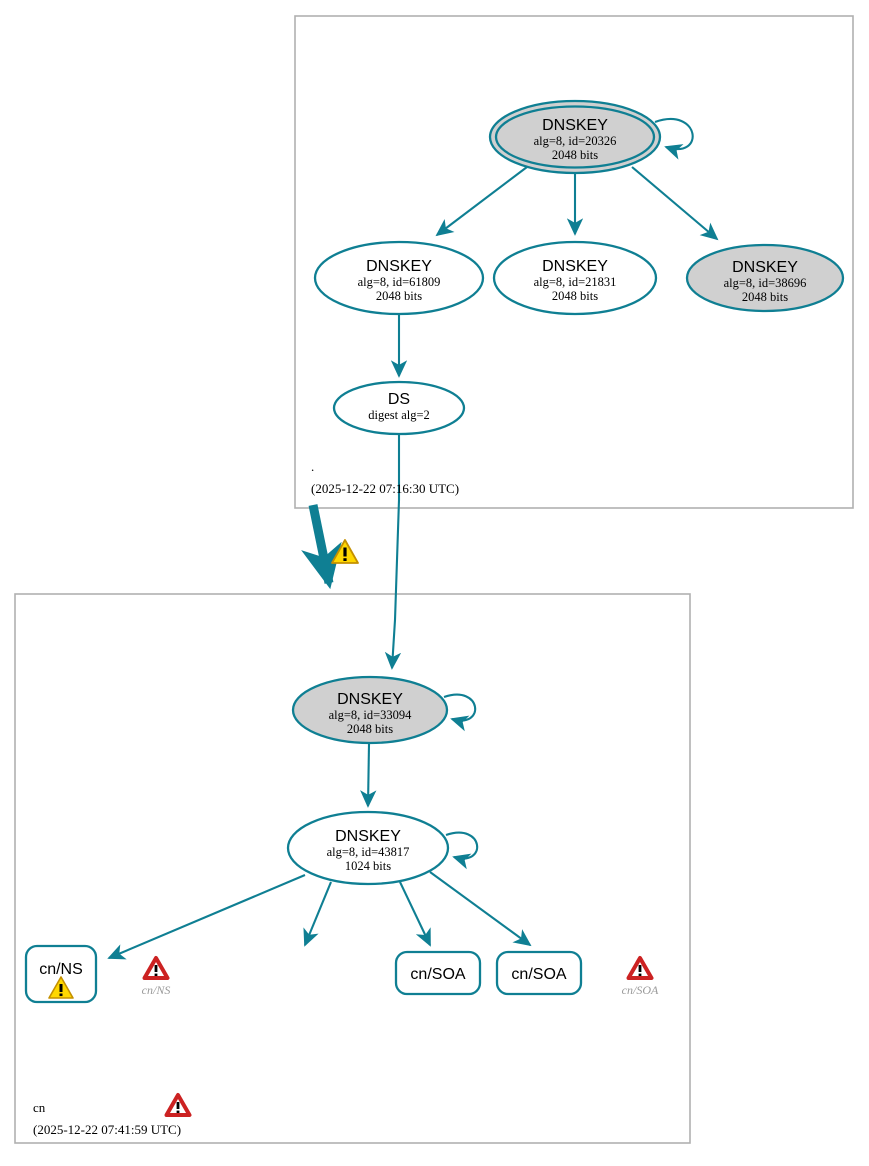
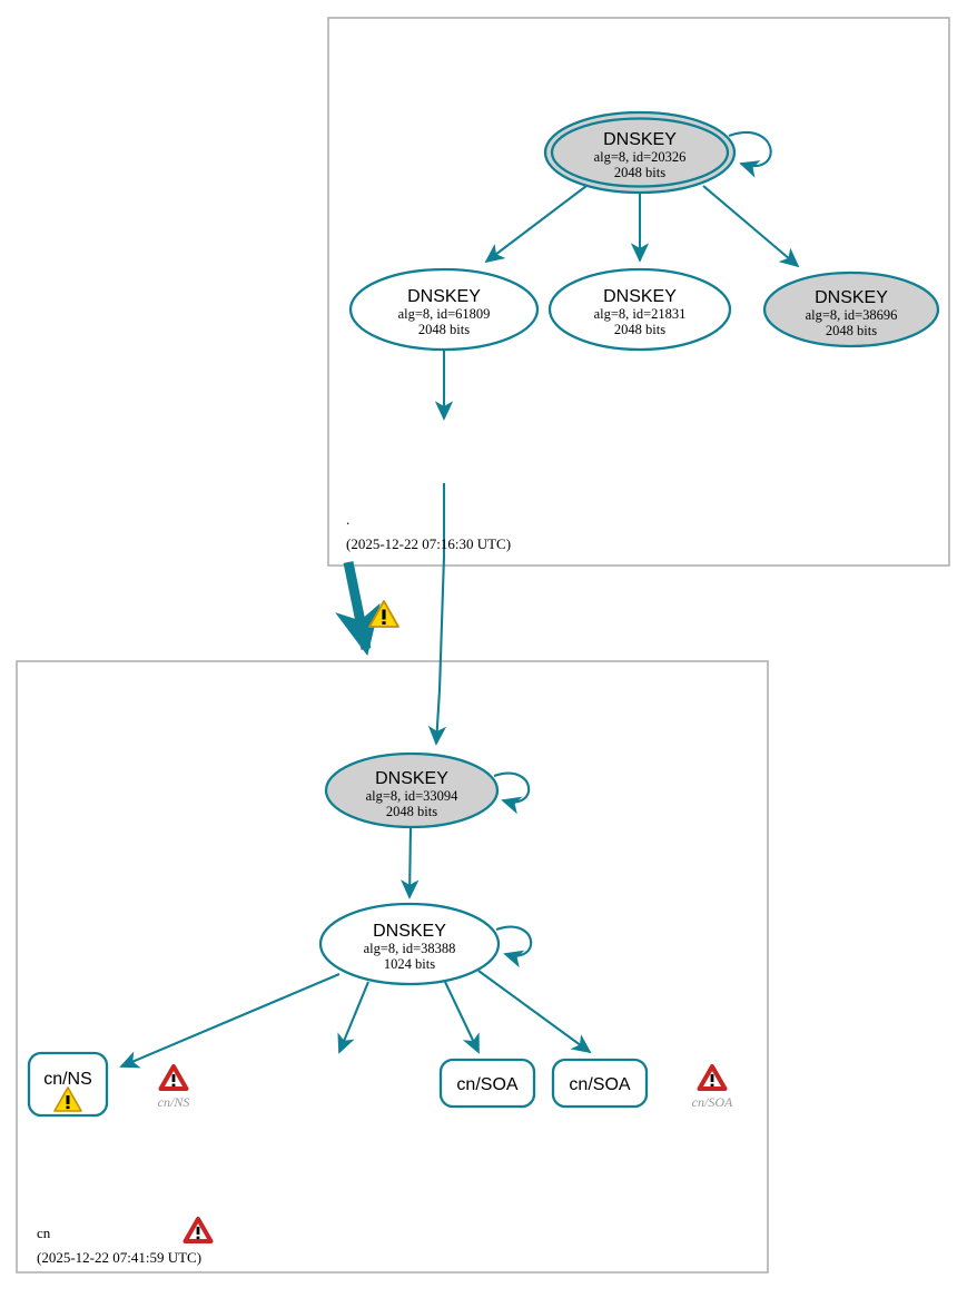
  DNSKEY
  alg=8, id=20326
  2048 bits
  DNSKEY
  alg=8, id=61809
  2048 bits
  DNSKEY
  alg=8, id=21831
  2048 bits
  DNSKEY
  alg=8, id=38696
  2048 bits
- DS
- digest alg=2
  DNSKEY
  alg=8, id=33094
  2048 bits
  DNSKEY
- alg=8, id=43817
+ alg=8, id=38388
  1024 bits
  cn/NS
  cn/SOA
  cn/SOA
  cn/NS
  cn/SOA
  .
  (2025-12-22 07:16:30 UTC)
  cn
  (2025-12-22 07:41:59 UTC)
